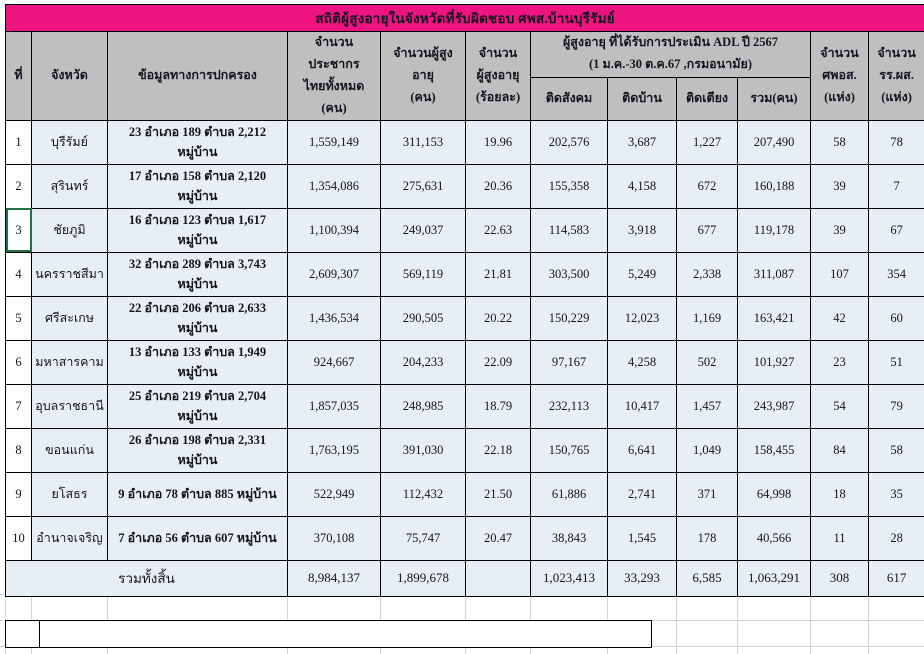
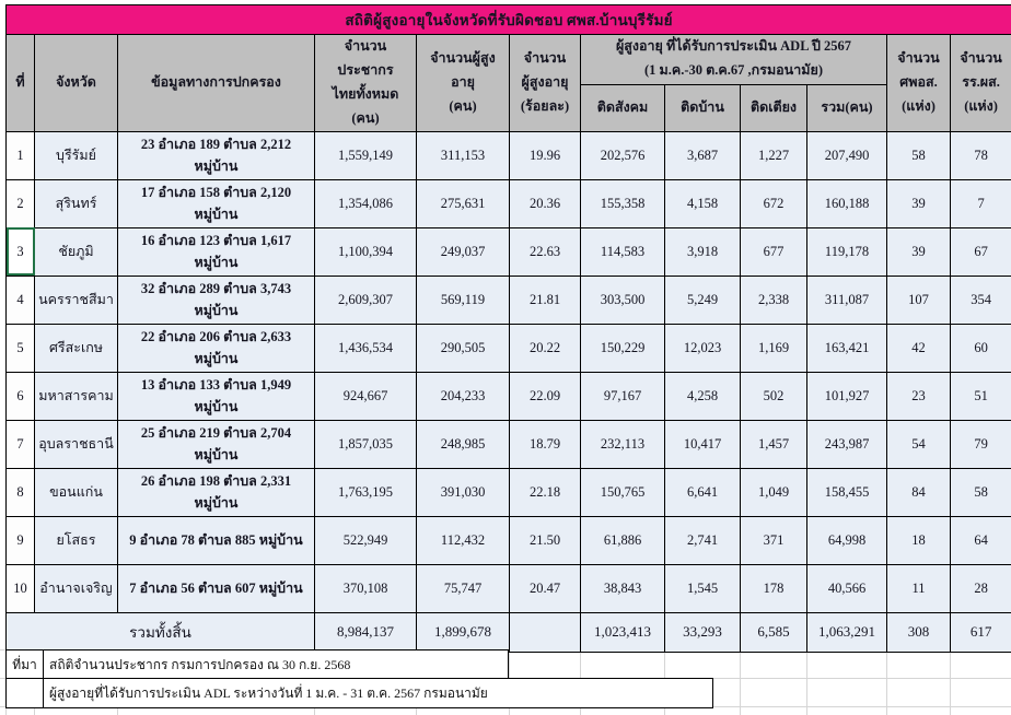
  สถิติผู้สูงอายุในจังหวัดที่รับผิดชอบ ศพส.บ้านบุรีรัมย์
  ที่	จังหวัด	ข้อมูลทางการปกครอง	จำนวนประชากร ไทยทั้งหมด (คน)	จำนวนผู้สูงอายุ (คน)	จำนวน ผู้สูงอายุ (ร้อยละ)	ผู้สูงอายุ ที่ได้รับการประเมิน ADL ปี 2567 (1 ม.ค.-30 ต.ค.67 ,กรมอนามัย)	จำนวน ศพอส. (แห่ง)	จำนวน รร.ผส. (แห่ง)
  ติดสังคม	ติดบ้าน	ติดเตียง	รวม(คน)
  1	บุรีรัมย์	23 อำเภอ 189 ตำบล 2,212 หมู่บ้าน	1,559,149	311,153	19.96	202,576	3,687	1,227	207,490	58	78
  2	สุรินทร์	17 อำเภอ 158 ตำบล 2,120 หมู่บ้าน	1,354,086	275,631	20.36	155,358	4,158	672	160,188	39	7
  3	ชัยภูมิ	16 อำเภอ 123 ตำบล 1,617 หมู่บ้าน	1,100,394	249,037	22.63	114,583	3,918	677	119,178	39	67
  4	นครราชสีมา	32 อำเภอ 289 ตำบล 3,743 หมู่บ้าน	2,609,307	569,119	21.81	303,500	5,249	2,338	311,087	107	354
  5	ศรีสะเกษ	22 อำเภอ 206 ตำบล 2,633 หมู่บ้าน	1,436,534	290,505	20.22	150,229	12,023	1,169	163,421	42	60
  6	มหาสารคาม	13 อำเภอ 133 ตำบล 1,949 หมู่บ้าน	924,667	204,233	22.09	97,167	4,258	502	101,927	23	51
  7	อุบลราชธานี	25 อำเภอ 219 ตำบล 2,704 หมู่บ้าน	1,857,035	248,985	18.79	232,113	10,417	1,457	243,987	54	79
  8	ขอนแก่น	26 อำเภอ 198 ตำบล 2,331 หมู่บ้าน	1,763,195	391,030	22.18	150,765	6,641	1,049	158,455	84	58
- 9	ยโสธร	9 อำเภอ 78 ตำบล 885 หมู่บ้าน	522,949	112,432	21.50	61,886	2,741	371	64,998	18	35
+ 9	ยโสธร	9 อำเภอ 78 ตำบล 885 หมู่บ้าน	522,949	112,432	21.50	61,886	2,741	371	64,998	18	64
  10	อำนาจเจริญ	7 อำเภอ 56 ตำบล 607 หมู่บ้าน	370,108	75,747	20.47	38,843	1,545	178	40,566	11	28
  รวมทั้งสิ้น	8,984,137	1,899,678		1,023,413	33,293	6,585	1,063,291	308	617
+ ที่มา
+ สถิติจำนวนประชากร กรมการปกครอง ณ 30 ก.ย. 2568
+ ผู้สูงอายุที่ได้รับการประเมิน ADL ระหว่างวันที่ 1 ม.ค. - 31 ต.ค. 2567 กรมอนามัย
